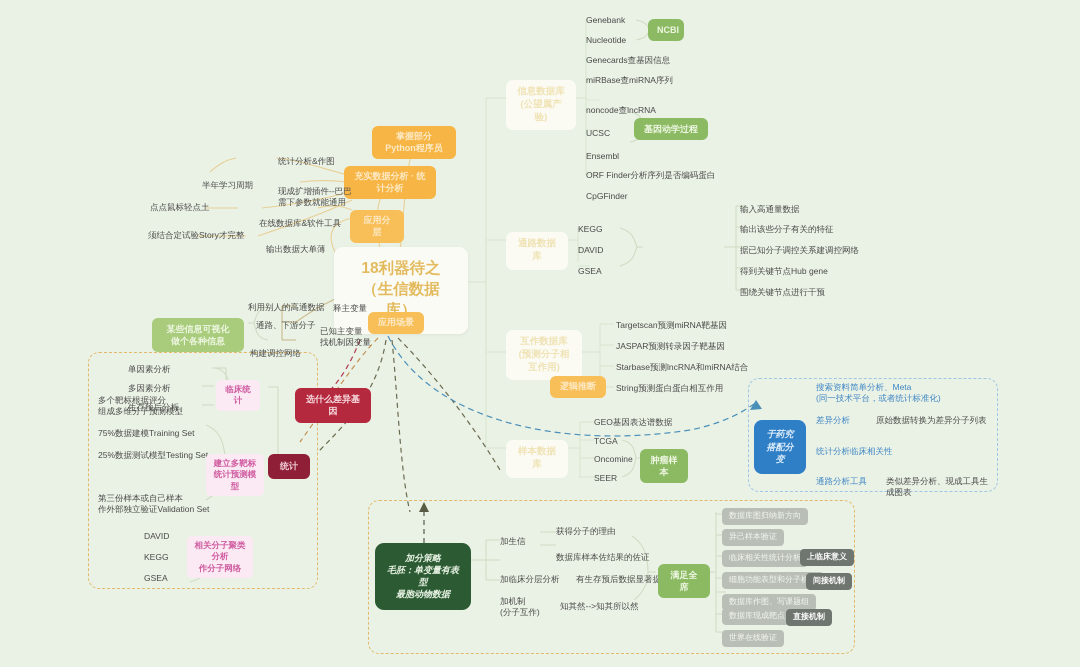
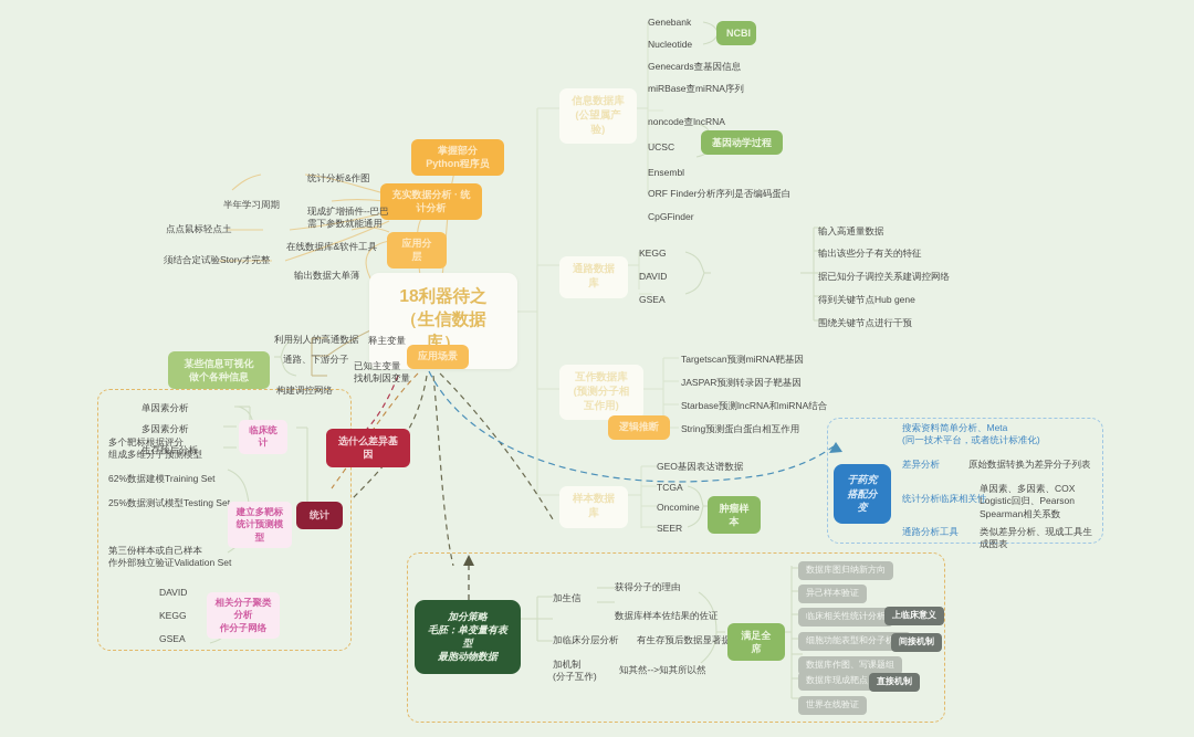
  18利器待之
  （生信数据库）
  掌握部分Python程序员
  充实数据分析 · 统计分析
  应用分层
  统计分析&作图
  现成扩增插件--巴巴
  需下参数就能通用
  在线数据库&软件工具
  输出数据大单薄
  半年学习周期
  点点鼠标轻点土
  须结合定试验Story才完整
  应用场景
  某些信息可视化
  做个各种信息
  利用别人的高通数据
  通路、下游分子
  构建调控网络
  释主变量
  已知主变量
  找机制因变量
  选什么差异基因
  信息数据库
  (公望属产验)
  Genebank
  Nucleotide
  Genecards查基因信息
  miRBase查miRNA序列
  noncode查lncRNA
  UCSC
  Ensembl
  ORF Finder分析序列是否编码蛋白
  CpGFinder
  NCBI
  基因动学过程
  通路数据库
  KEGG
  DAVID
  GSEA
  输入高通量数据
  输出该些分子有关的特征
  据已知分子调控关系建调控网络
  得到关键节点Hub gene
  围绕关键节点进行干预
  互作数据库
  (预测分子相互作用)
  Targetscan预测miRNA靶基因
  JASPAR预测转录因子靶基因
  Starbase预测lncRNA和miRNA结合
  String预测蛋白蛋白相互作用
  逻辑推断
  样本数据库
  GEO基因表达谱数据
  TCGA
  Oncomine
  SEER
  肿瘤样本
  单因素分析
  多因素分析
  生存预后分析
  临床统计
  多个靶标根据评分
  组成多维分子预测模型
- 75%数据建模Training Set
+ 62%数据建模Training Set
  25%数据测试模型Testing Se
  第三份样本或自己样本
  作外部独立验证Validation Set
  建立多靶标
  统计预测模型
  DAVID
  KEGG
  GSEA
  相关分子聚类分析
  作分子网络
  统计
  搜索资料简单分析、Meta
  (同一技术平台，或者统计标准化)
  于药究
  搭配分变
  差异分析
  原始数据转换为差异分子列表
  统计分析临床相关性
+ 单因素、多因素、COX
+ Logistic回归、Pearson
+ Spearman相关系数
  通路分析工具
  类似差异分析、现成工具生成图表
  加分策略
  毛胚：单变量有表型
  最胞动物数据
  加生信
  获得分子的理由
  数据库样本佐结果的佐证
  加临床分层分析
  有生存预后数据显著提
  加机制
  (分子互作)
  知其然-->知其所以然
  满足全席
  数据库图归纳新方向
  异己样本验证
  临床相关性统计分析
  细胞功能表型和分子机
  数据库作图、写课题组
  数据库现成靶点
  世界在线验证
  上临床意义
  间接机制
  直接机制
